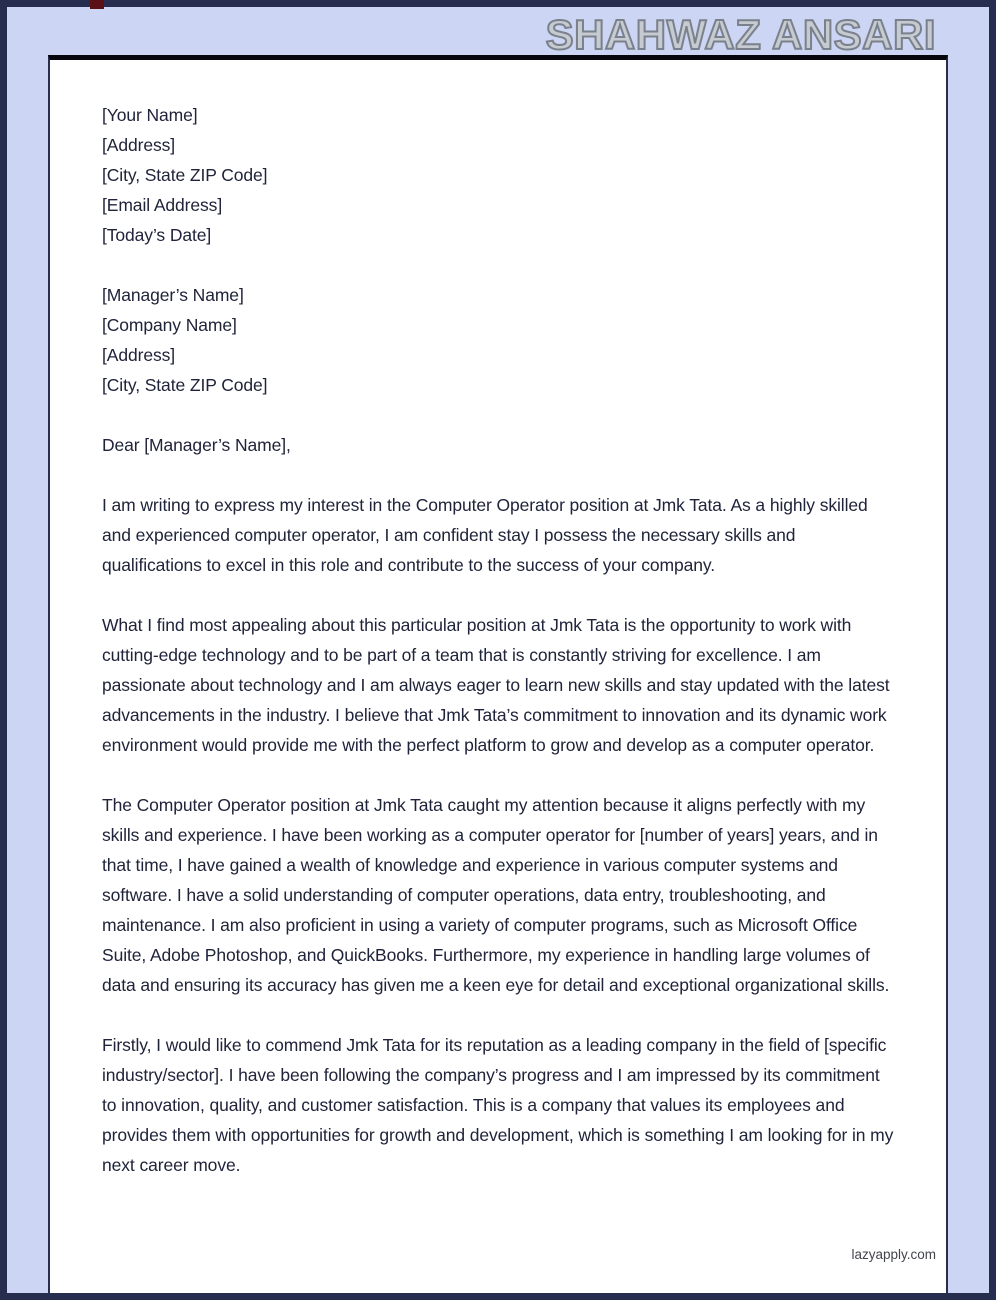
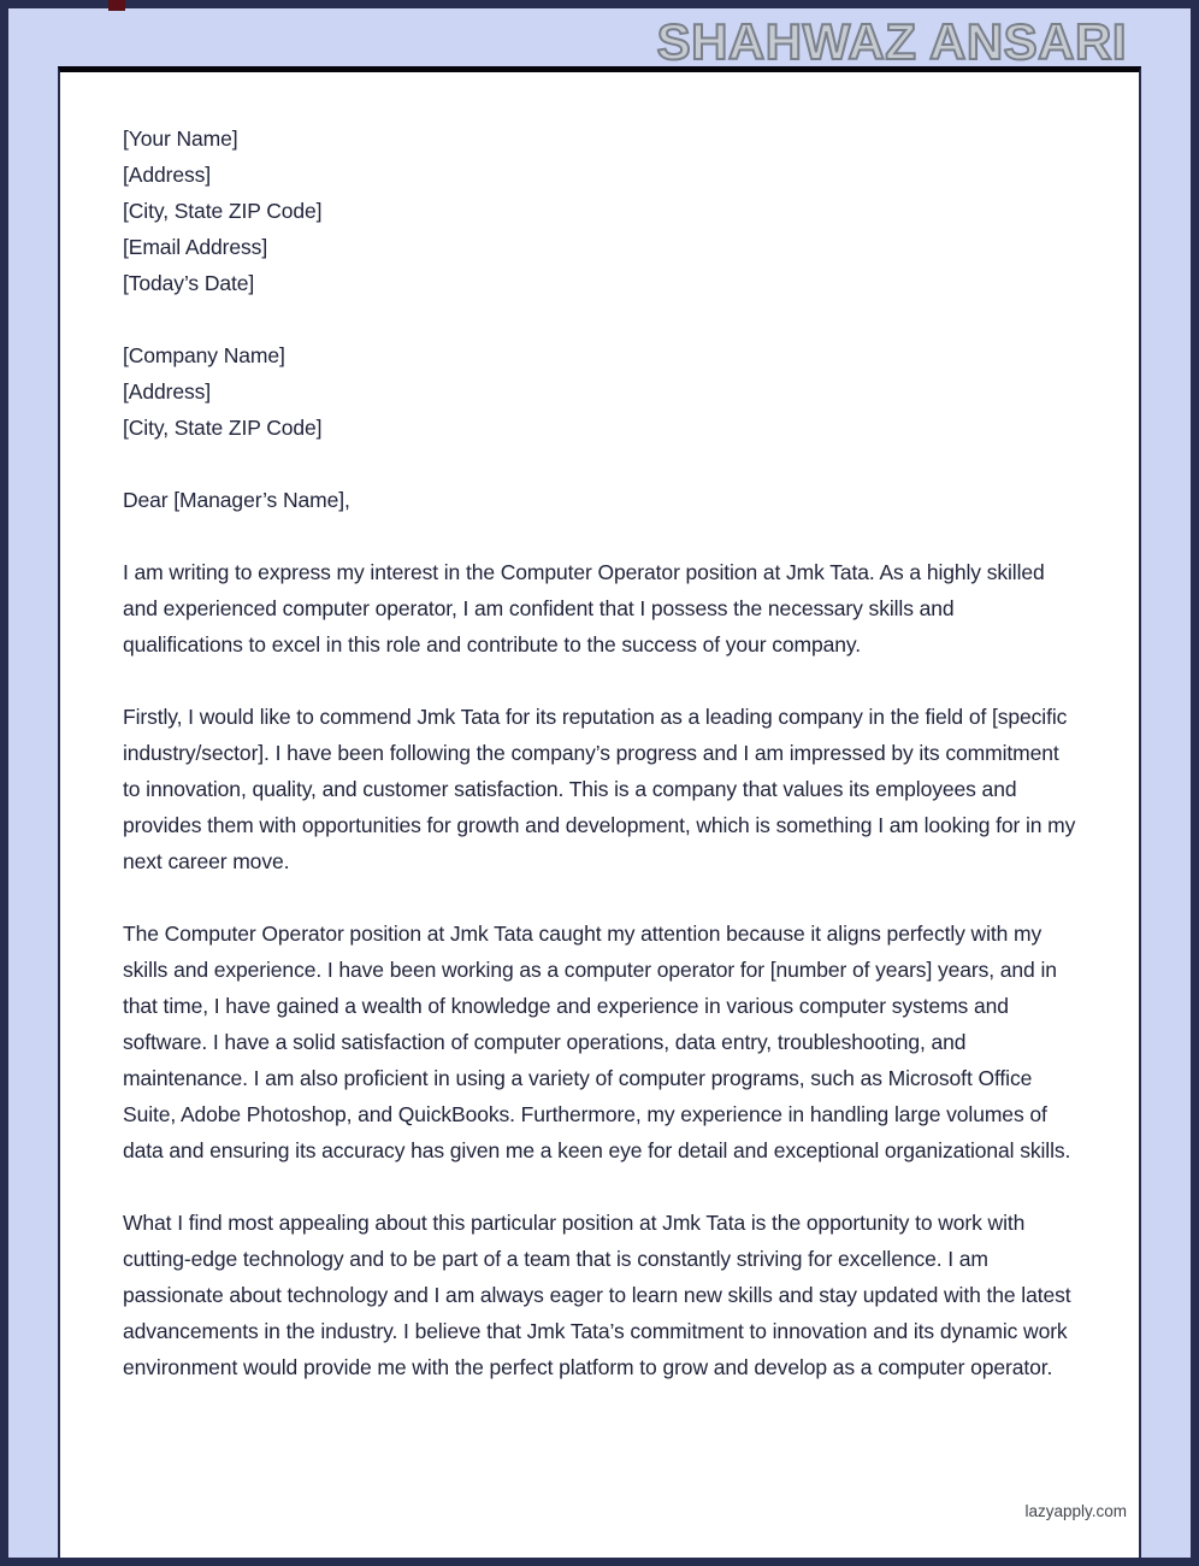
  SHAHWAZ ANSARI
  [Your Name]
  [Address]
  [City, State ZIP Code]
  [Email Address]
  [Today’s Date]
- [Manager’s Name]
  [Company Name]
  [Address]
  [City, State ZIP Code]
  Dear [Manager’s Name],
- I am writing to express my interest in the Computer Operator position at Jmk Tata. As a highly skilled and experienced computer operator, I am confident stay I possess the necessary skills and qualifications to excel in this role and contribute to the success of your company.
+ I am writing to express my interest in the Computer Operator position at Jmk Tata. As a highly skilled and experienced computer operator, I am confident that I possess the necessary skills and qualifications to excel in this role and contribute to the success of your company.
- What I find most appealing about this particular position at Jmk Tata is the opportunity to work with cutting-edge technology and to be part of a team that is constantly striving for excellence. I am passionate about technology and I am always eager to learn new skills and stay updated with the latest advancements in the industry. I believe that Jmk Tata’s commitment to innovation and its dynamic work environment would provide me with the perfect platform to grow and develop as a computer operator.
+ Firstly, I would like to commend Jmk Tata for its reputation as a leading company in the field of [specific industry/sector]. I have been following the company’s progress and I am impressed by its commitment to innovation, quality, and customer satisfaction. This is a company that values its employees and provides them with opportunities for growth and development, which is something I am looking for in my next career move.
- The Computer Operator position at Jmk Tata caught my attention because it aligns perfectly with my skills and experience. I have been working as a computer operator for [number of years] years, and in that time, I have gained a wealth of knowledge and experience in various computer systems and software. I have a solid understanding of computer operations, data entry, troubleshooting, and maintenance. I am also proficient in using a variety of computer programs, such as Microsoft Office Suite, Adobe Photoshop, and QuickBooks. Furthermore, my experience in handling large volumes of data and ensuring its accuracy has given me a keen eye for detail and exceptional organizational skills.
+ The Computer Operator position at Jmk Tata caught my attention because it aligns perfectly with my skills and experience. I have been working as a computer operator for [number of years] years, and in that time, I have gained a wealth of knowledge and experience in various computer systems and software. I have a solid satisfaction of computer operations, data entry, troubleshooting, and maintenance. I am also proficient in using a variety of computer programs, such as Microsoft Office Suite, Adobe Photoshop, and QuickBooks. Furthermore, my experience in handling large volumes of data and ensuring its accuracy has given me a keen eye for detail and exceptional organizational skills.
- Firstly, I would like to commend Jmk Tata for its reputation as a leading company in the field of [specific industry/sector]. I have been following the company’s progress and I am impressed by its commitment to innovation, quality, and customer satisfaction. This is a company that values its employees and provides them with opportunities for growth and development, which is something I am looking for in my next career move.
+ What I find most appealing about this particular position at Jmk Tata is the opportunity to work with cutting-edge technology and to be part of a team that is constantly striving for excellence. I am passionate about technology and I am always eager to learn new skills and stay updated with the latest advancements in the industry. I believe that Jmk Tata’s commitment to innovation and its dynamic work environment would provide me with the perfect platform to grow and develop as a computer operator.
  lazyapply.com
